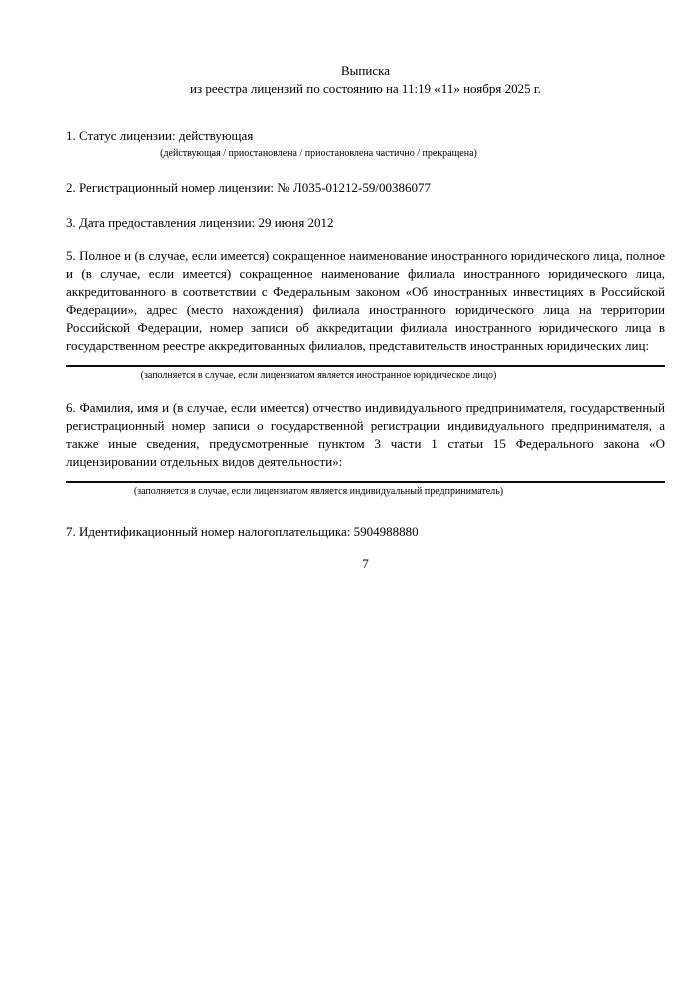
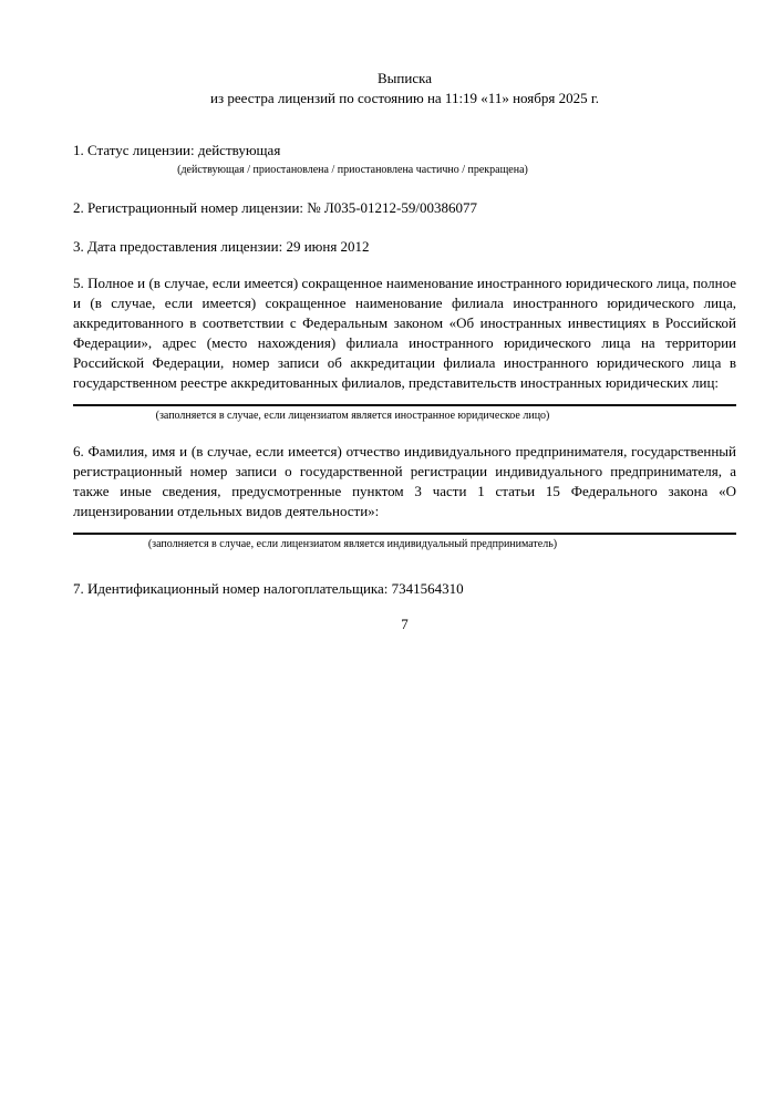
  Выписка
  из реестра лицензий по состоянию на 11:19 «11» ноября 2025 г.
  1. Статус лицензии: действующая
  (действующая / приостановлена / приостановлена частично / прекращена)
  2. Регистрационный номер лицензии: № Л035-01212-59/00386077
  3. Дата предоставления лицензии: 29 июня 2012
  5. Полное и (в случае, если имеется) сокращенное наименование иностранного юридического лица, полное и (в случае, если имеется) сокращенное наименование филиала иностранного юридического лица, аккредитованного в соответствии с Федеральным законом «Об иностранных инвестициях в Российской Федерации», адрес (место нахождения) филиала иностранного юридического лица на территории Российской Федерации, номер записи об аккредитации филиала иностранного юридического лица в государственном реестре аккредитованных филиалов, представительств иностранных юридических лиц:
  (заполняется в случае, если лицензиатом является иностранное юридическое лицо)
  6. Фамилия, имя и (в случае, если имеется) отчество индивидуального предпринимателя, государственный регистрационный номер записи о государственной регистрации индивидуального предпринимателя, а также иные сведения, предусмотренные пунктом 3 части 1 статьи 15 Федерального закона «О лицензировании отдельных видов деятельности»:
  (заполняется в случае, если лицензиатом является индивидуальный предприниматель)
- 7. Идентификационный номер налогоплательщика: 5904988880
+ 7. Идентификационный номер налогоплательщика: 7341564310
  7
